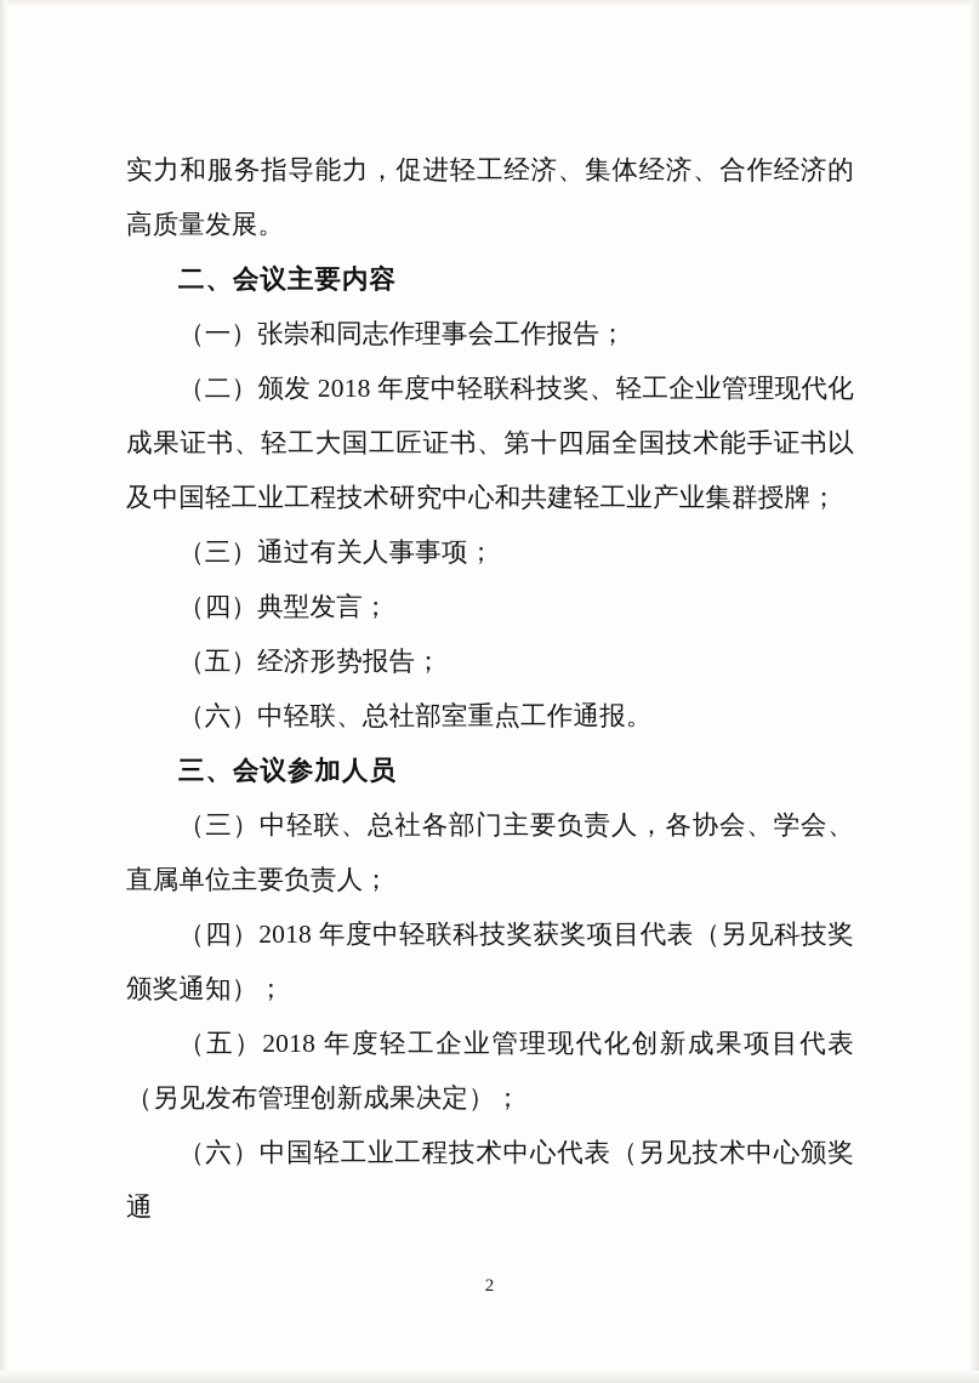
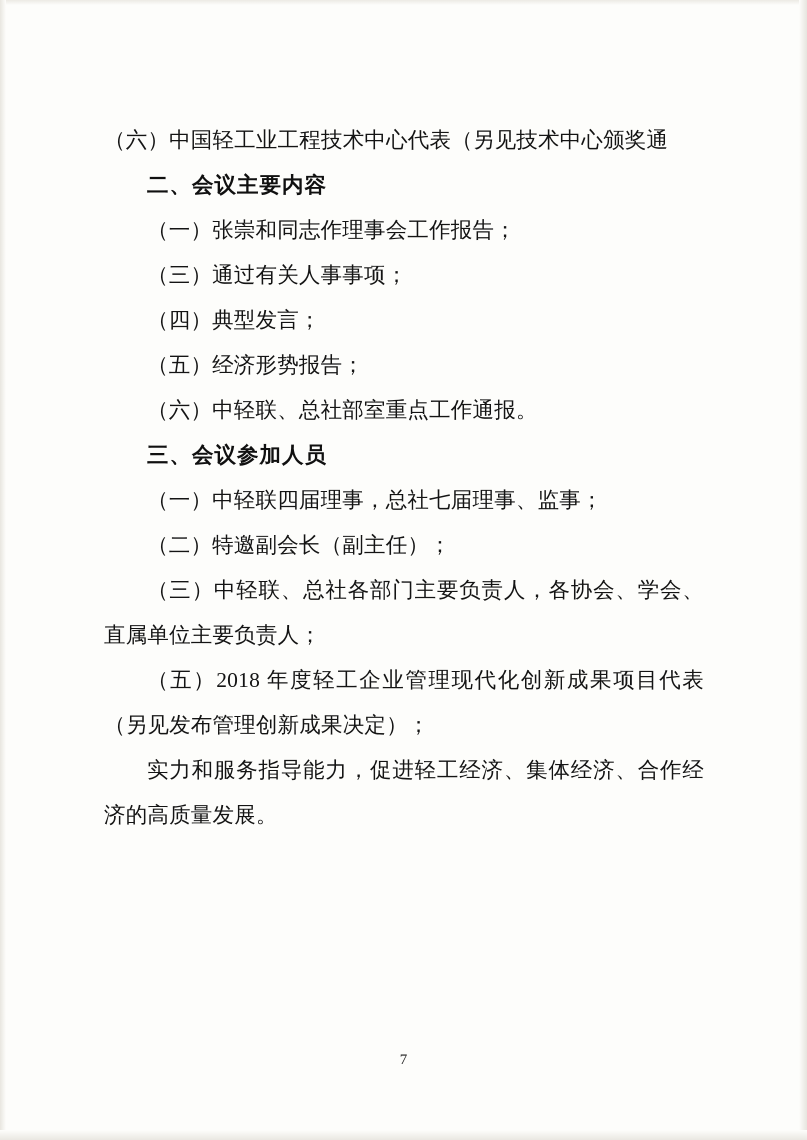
- 实力和服务指导能力，促进轻工经济、集体经济、合作经济的高质量发展。
+ （六）中国轻工业工程技术中心代表（另见技术中心颁奖通
  二、会议主要内容
  （一）张崇和同志作理事会工作报告；
- （二）颁发 2018 年度中轻联科技奖、轻工企业管理现代化成果证书、轻工大国工匠证书、第十四届全国技术能手证书以及中国轻工业工程技术研究中心和共建轻工业产业集群授牌；
  （三）通过有关人事事项；
  （四）典型发言；
  （五）经济形势报告；
  （六）中轻联、总社部室重点工作通报。
  三、会议参加人员
+ （一）中轻联四届理事，总社七届理事、监事；
+ （二）特邀副会长（副主任）；
  （三）中轻联、总社各部门主要负责人，各协会、学会、直属单位主要负责人；
- （四）2018 年度中轻联科技奖获奖项目代表（另见科技奖颁奖通知）；
  （五）2018 年度轻工企业管理现代化创新成果项目代表（另见发布管理创新成果决定）；
- （六）中国轻工业工程技术中心代表（另见技术中心颁奖通
+ 实力和服务指导能力，促进轻工经济、集体经济、合作经济的高质量发展。
- 2
+ 7
